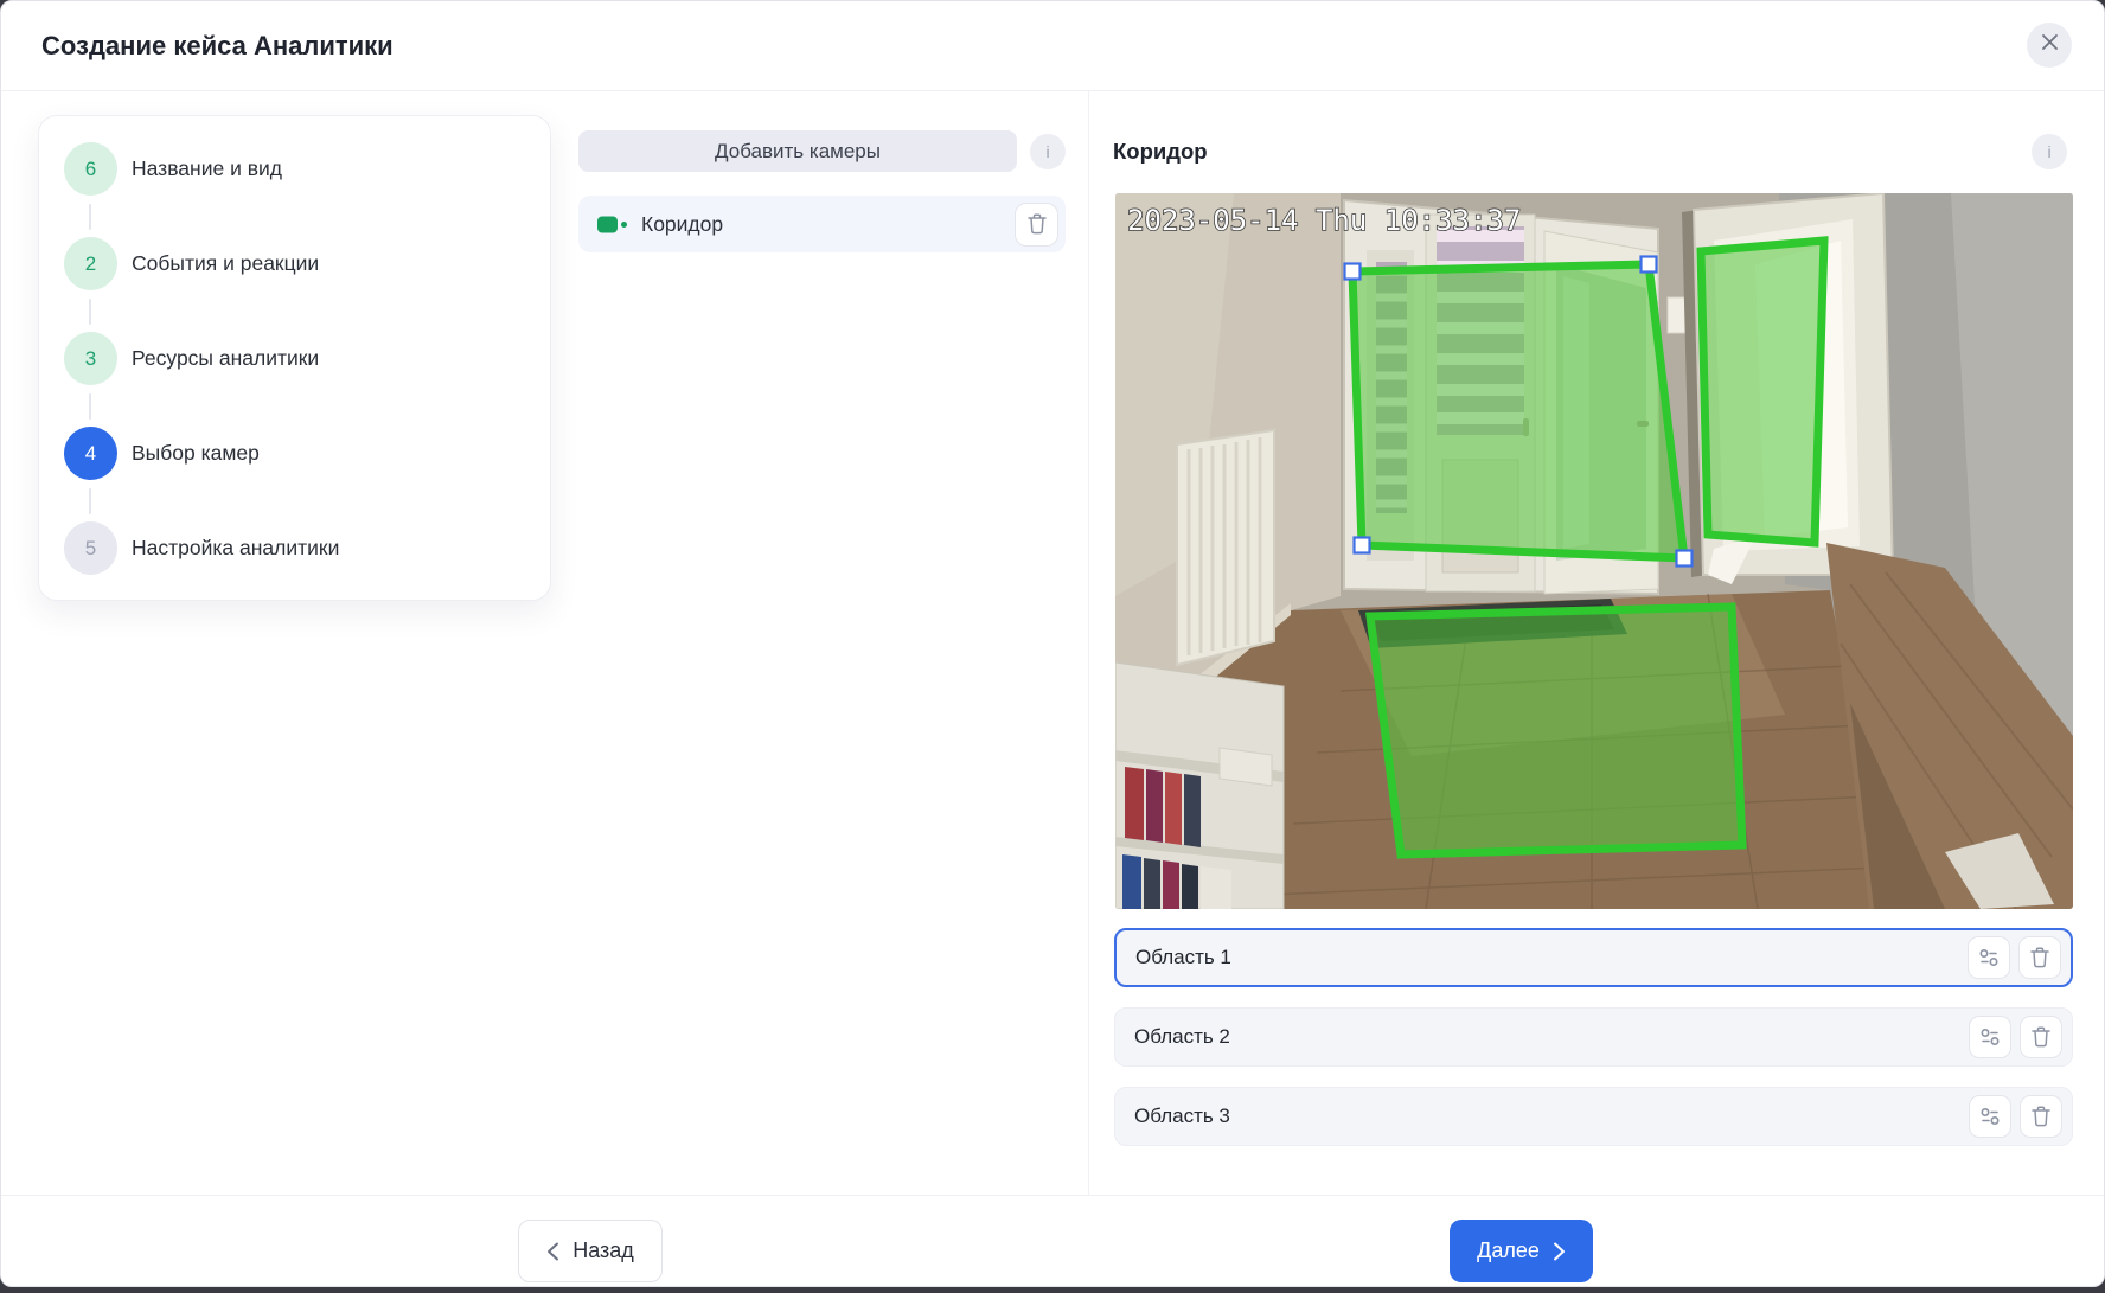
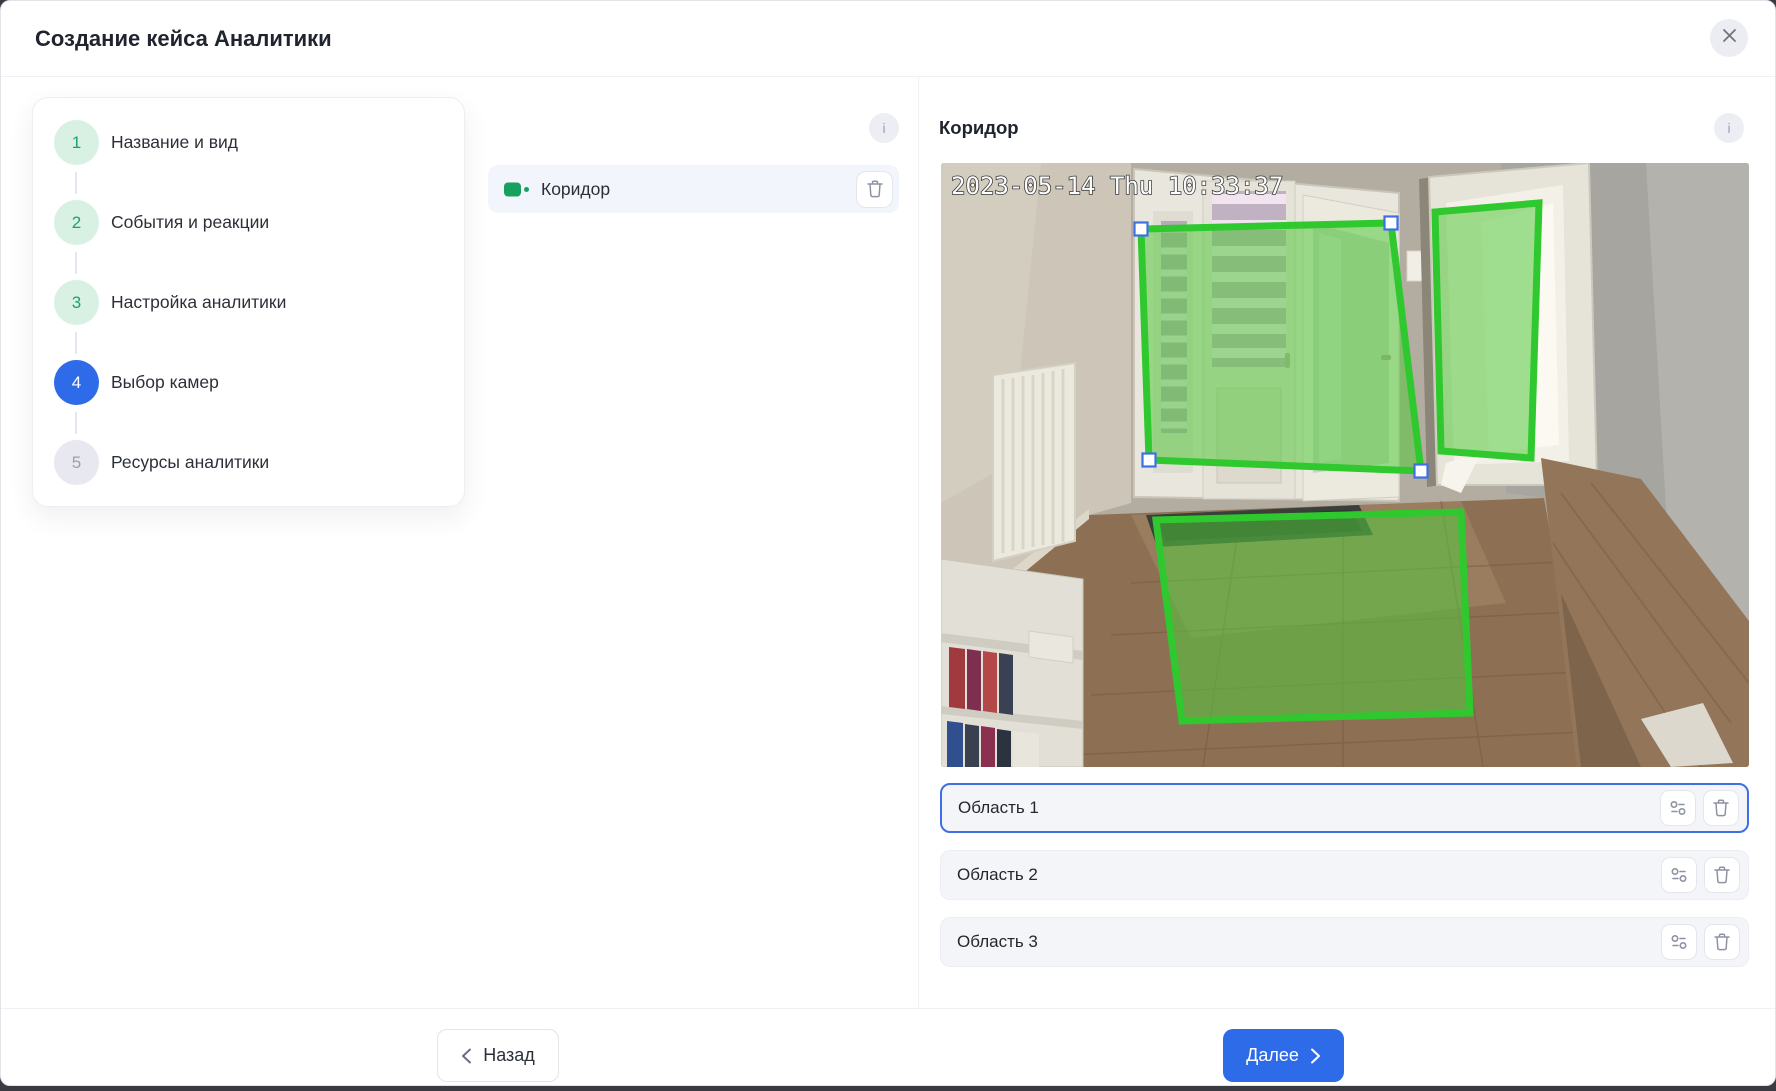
  Создание кейса Аналитики
- 6
+ 1
  Название и вид
  2
  События и реакции
  3
- Ресурсы аналитики
+ Настройка аналитики
  4
  Выбор камер
  5
- Настройка аналитики
+ Ресурсы аналитики
- Добавить камеры
  i
  Коридор
  Коридор
  i
  2023-05-14 Thu 10:33:37
  Область 1
  Область 2
  Область 3
  Назад
  Далее
